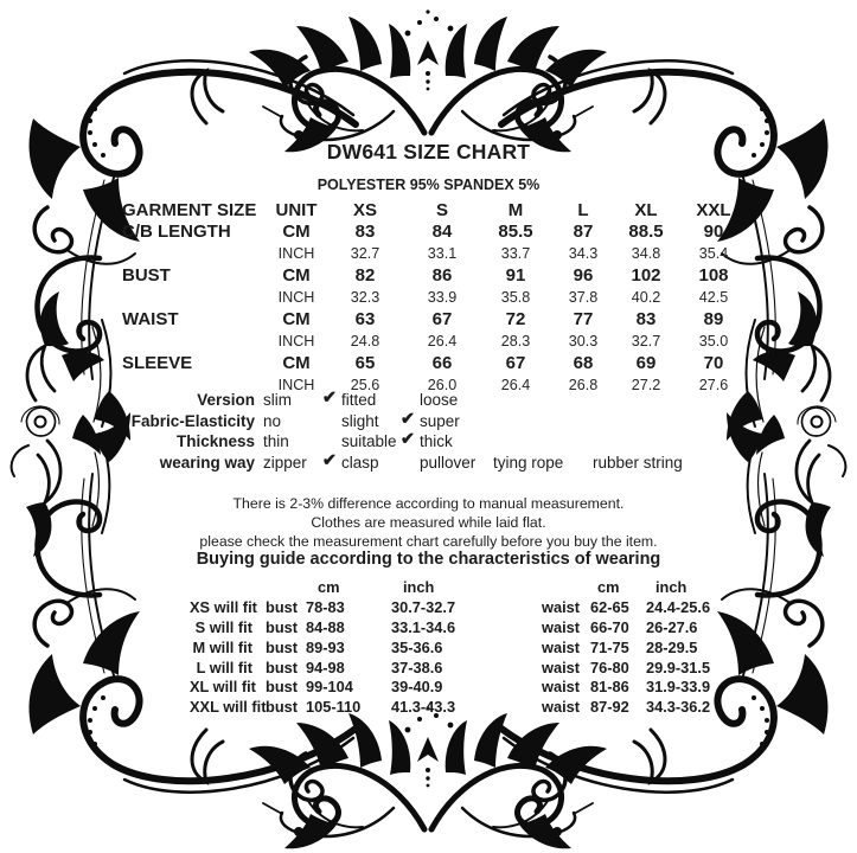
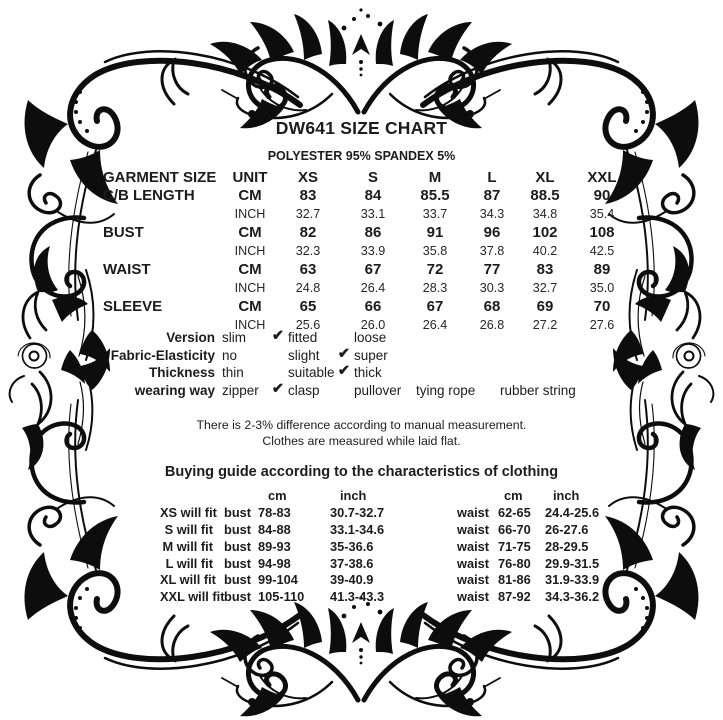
  DW641 SIZE CHART
  POLYESTER 95% SPANDEX 5%
  GARMENT SIZE
  UNIT
  XS
  S
  M
  L
  XL
  XXL
  C/B LENGTH
  CM
  83
  84
  85.5
  87
  88.5
  90
  INCH
  32.7
  33.1
  33.7
  34.3
  34.8
  35.4
  BUST
  CM
  82
  86
  91
  96
  102
  108
  INCH
  32.3
  33.9
  35.8
  37.8
  40.2
  42.5
  WAIST
  CM
  63
  67
  72
  77
  83
  89
  INCH
  24.8
  26.4
  28.3
  30.3
  32.7
  35.0
  SLEEVE
  CM
  65
  66
  67
  68
  69
  70
  INCH
  25.6
  26.0
  26.4
  26.8
  27.2
  27.6
  Version
  slim
  ✔
  fitted
  loose
  Fabric-Elasticity
  no
  slight
  ✔
  super
  Thickness
  thin
  suitable
  ✔
  thick
  wearing way
  zipper
  ✔
  clasp
  pullover
  tying rope
  rubber string
  There is 2-3% difference according to manual measurement.
  Clothes are measured while laid flat.
- please check the measurement chart carefully before you buy the item.
- Buying guide according to the characteristics of wearing
+ Buying guide according to the characteristics of clothing
  cm
  inch
  cm
  inch
  XS will fi
  bust
  78-83
  30.7-32.7
  waist
  62-65
  24.4-25.6
  S will fit
  bust
  84-88
  33.1-34.6
  waist
  66-70
  26-27.6
  M will fit
  bust
  89-93
  35-36.6
  waist
  71-75
  28-29.5
  L will fit
  bust
  94-98
  37-38.6
  waist
  76-80
  29.9-31.5
  XL will fi
  bust
  99-104
  39-40.9
  waist
  81-86
  31.9-33.9
  XXL will
  bust
  105-110
  41.3-43.3
  waist
  87-92
  34.3-36.2
